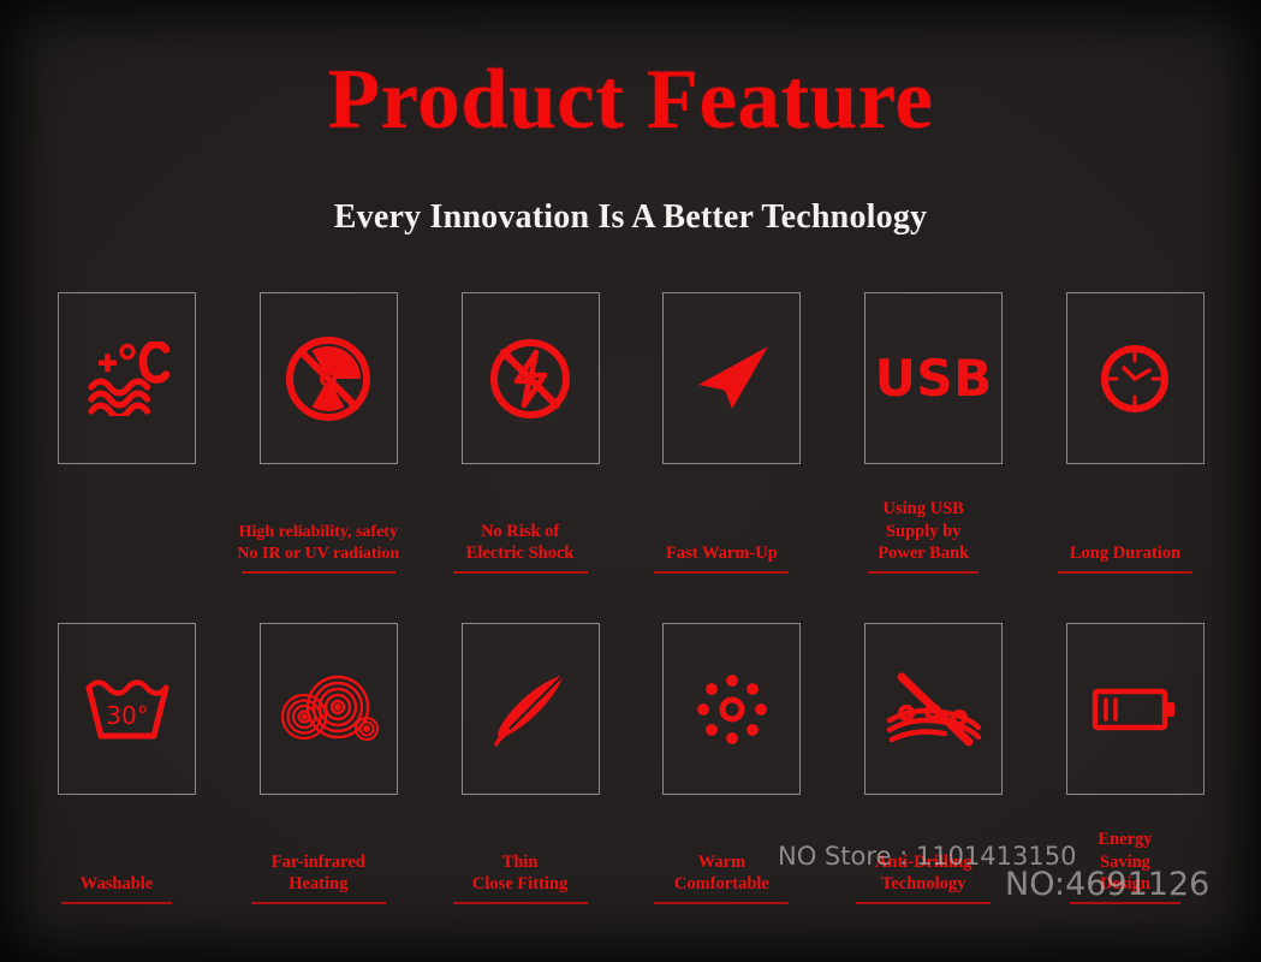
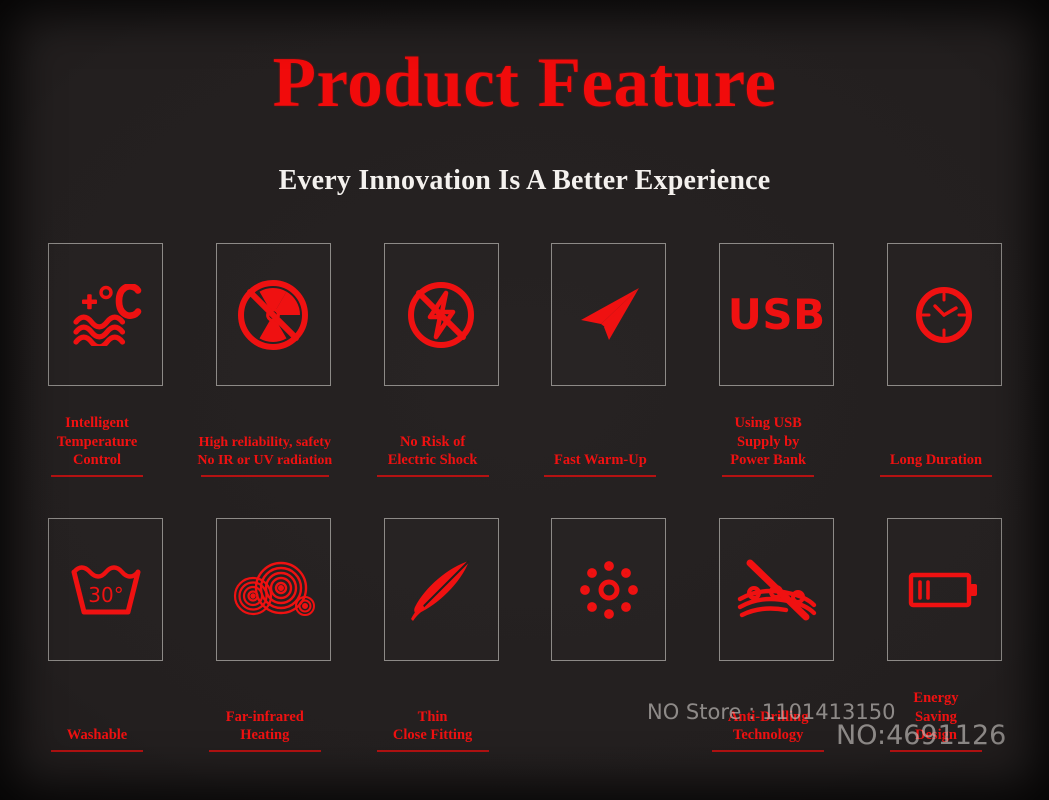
  Product Feature
- Every Innovation Is A Better Technology
+ Every Innovation Is A Better Experience
+ Intelligent
+ Temperature
+ Control
  High reliability, safety
  No IR or UV radiation
  No Risk of
  Electric Shock
  Fast Warm-Up
  USB
  Using USB
  Supply by
  Power Bank
  Long Duration
  30°
  Washable
  Far-infrared
  Heating
  Thin
  Close Fitting
- Warm
- Comfortable
  Anti-Drilling
  Technology
  Energy
  Saving
  Design
  NO Store : 1101413150
  NO:4691126
